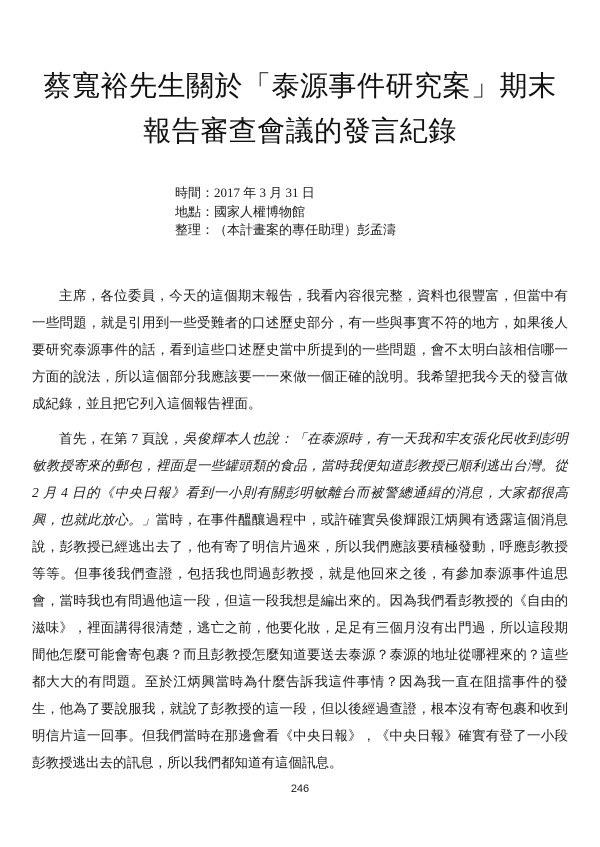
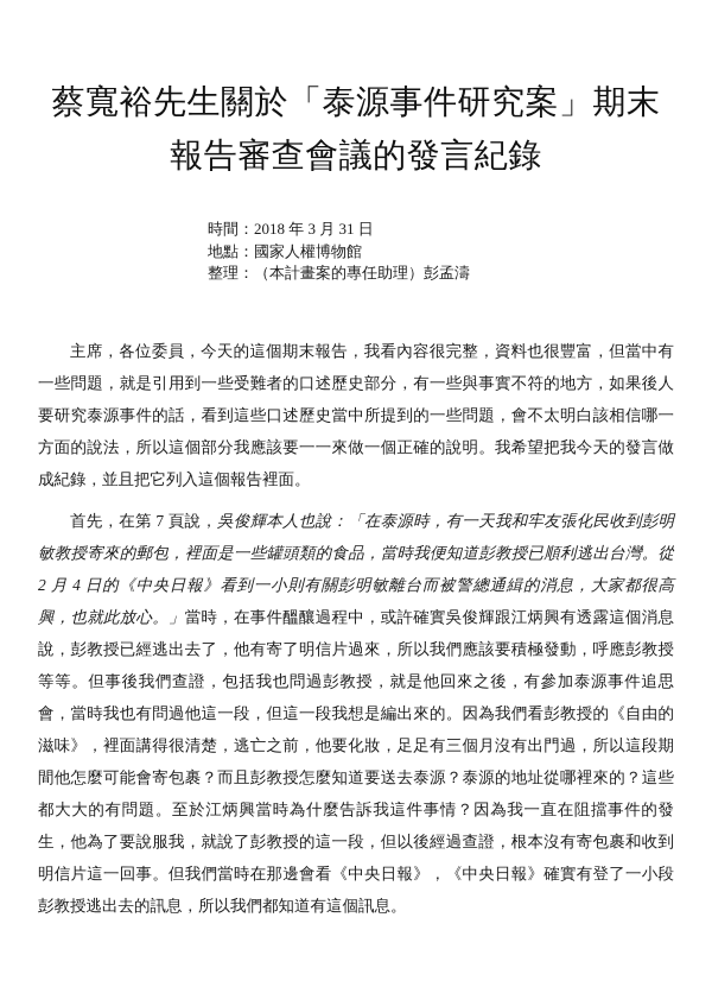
  蔡寬裕先生關於「泰源事件研究案」期末報告審查會議的發言紀錄
- 時間：2017 年 3 月 31 日
+ 時間：2018 年 3 月 31 日
  地點：國家人權博物館
  整理：（本計畫案的專任助理）彭孟濤
  主席，各位委員，今天的這個期末報告，我看內容很完整，資料也很豐富，但當中有一些問題，就是引用到一些受難者的口述歷史部分，有一些與事實不符的地方，如果後人要研究泰源事件的話，看到這些口述歷史當中所提到的一些問題，會不太明白該相信哪一方面的說法，所以這個部分我應該要一一來做一個正確的說明。我希望把我今天的發言做成紀錄，並且把它列入這個報告裡面。
  首先，在第 7 頁說，吳俊輝本人也說：「在泰源時，有一天我和牢友張化民收到彭明敏教授寄來的郵包，裡面是一些罐頭類的食品，當時我便知道彭教授已順利逃出台灣。從 2 月 4 日的《中央日報》看到一小則有關彭明敏離台而被警總通緝的消息，大家都很高興，也就此放心。」當時，在事件醞釀過程中，或許確實吳俊輝跟江炳興有透露這個消息說，彭教授已經逃出去了，他有寄了明信片過來，所以我們應該要積極發動，呼應彭教授等等。但事後我們查證，包括我也問過彭教授，就是他回來之後，有參加泰源事件追思會，當時我也有問過他這一段，但這一段我想是編出來的。因為我們看彭教授的《自由的滋味》，裡面講得很清楚，逃亡之前，他要化妝，足足有三個月沒有出門過，所以這段期間他怎麼可能會寄包裹？而且彭教授怎麼知道要送去泰源？泰源的地址從哪裡來的？這些都大大的有問題。至於江炳興當時為什麼告訴我這件事情？因為我一直在阻擋事件的發生，他為了要說服我，就說了彭教授的這一段，但以後經過查證，根本沒有寄包裹和收到明信片這一回事。但我們當時在那邊會看《中央日報》，《中央日報》確實有登了一小段彭教授逃出去的訊息，所以我們都知道有這個訊息。
- 246
